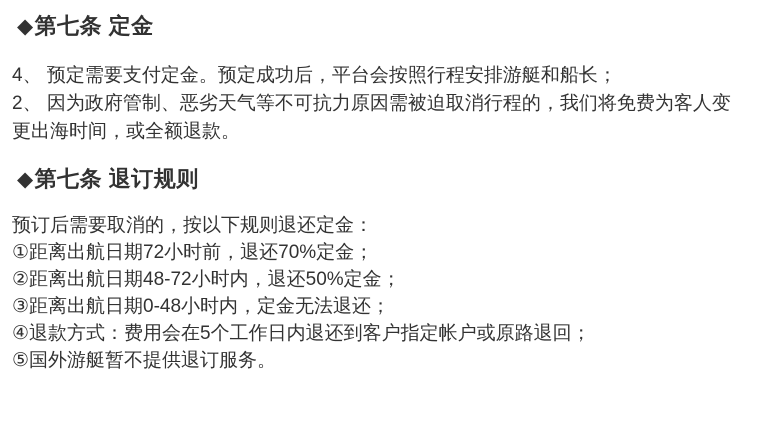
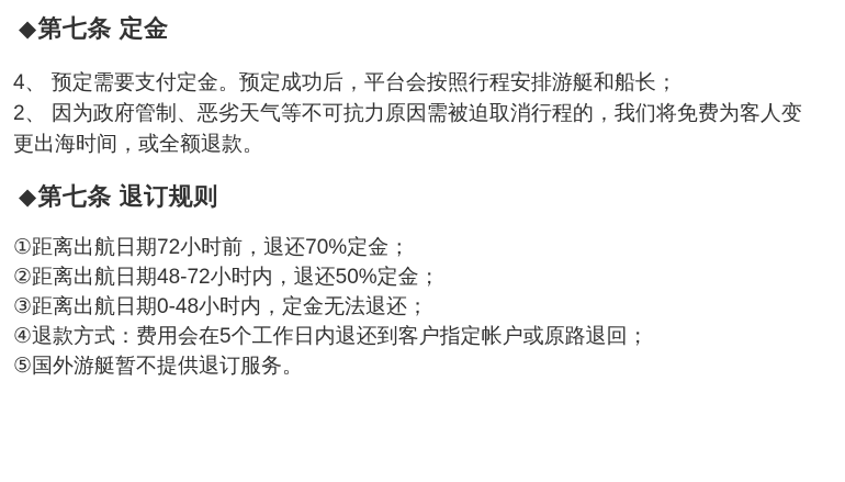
  ◆第七条 定金
  4、 预定需要支付定金。预定成功后，平台会按照行程安排游艇和船长；
  2、 因为政府管制、恶劣天气等不可抗力原因需被迫取消行程的，我们将免费为客人变更出海时间，或全额退款。
  ◆第七条 退订规则
- 预订后需要取消的，按以下规则退还定金：
  ①距离出航日期72小时前，退还70%定金；
  ②距离出航日期48-72小时内，退还50%定金；
  ③距离出航日期0-48小时内，定金无法退还；
  ④退款方式：费用会在5个工作日内退还到客户指定帐户或原路退回；
  ⑤国外游艇暂不提供退订服务。
